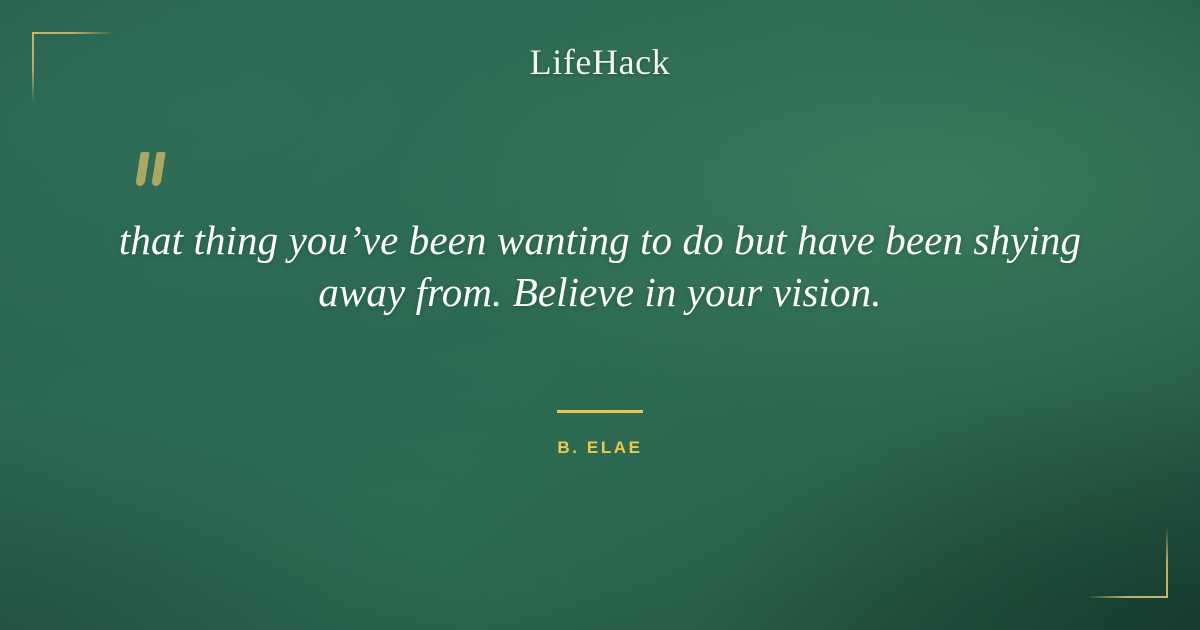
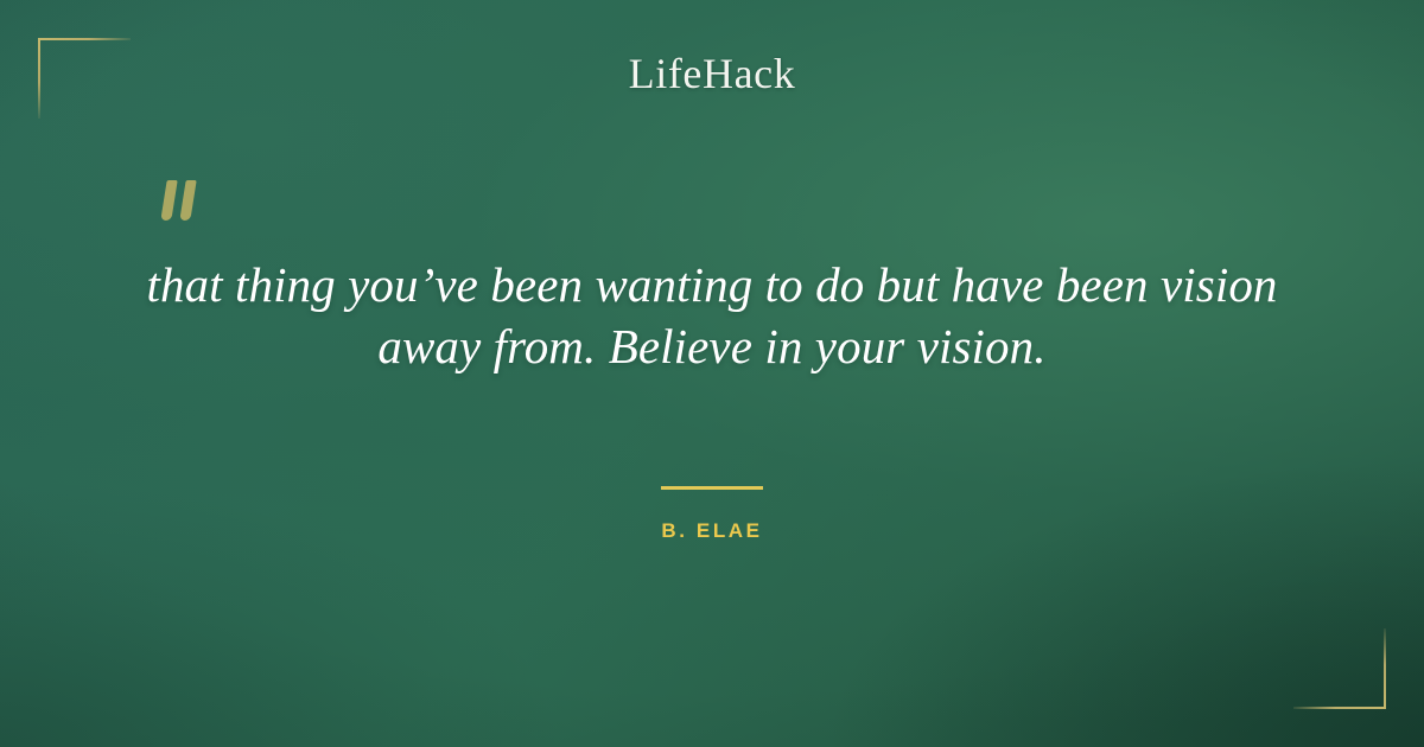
  LifeHack
- that thing you’ve been wanting to do but have been shying
+ that thing you’ve been wanting to do but have been vision
  away from. Believe in your vision.
  B. ELAE
